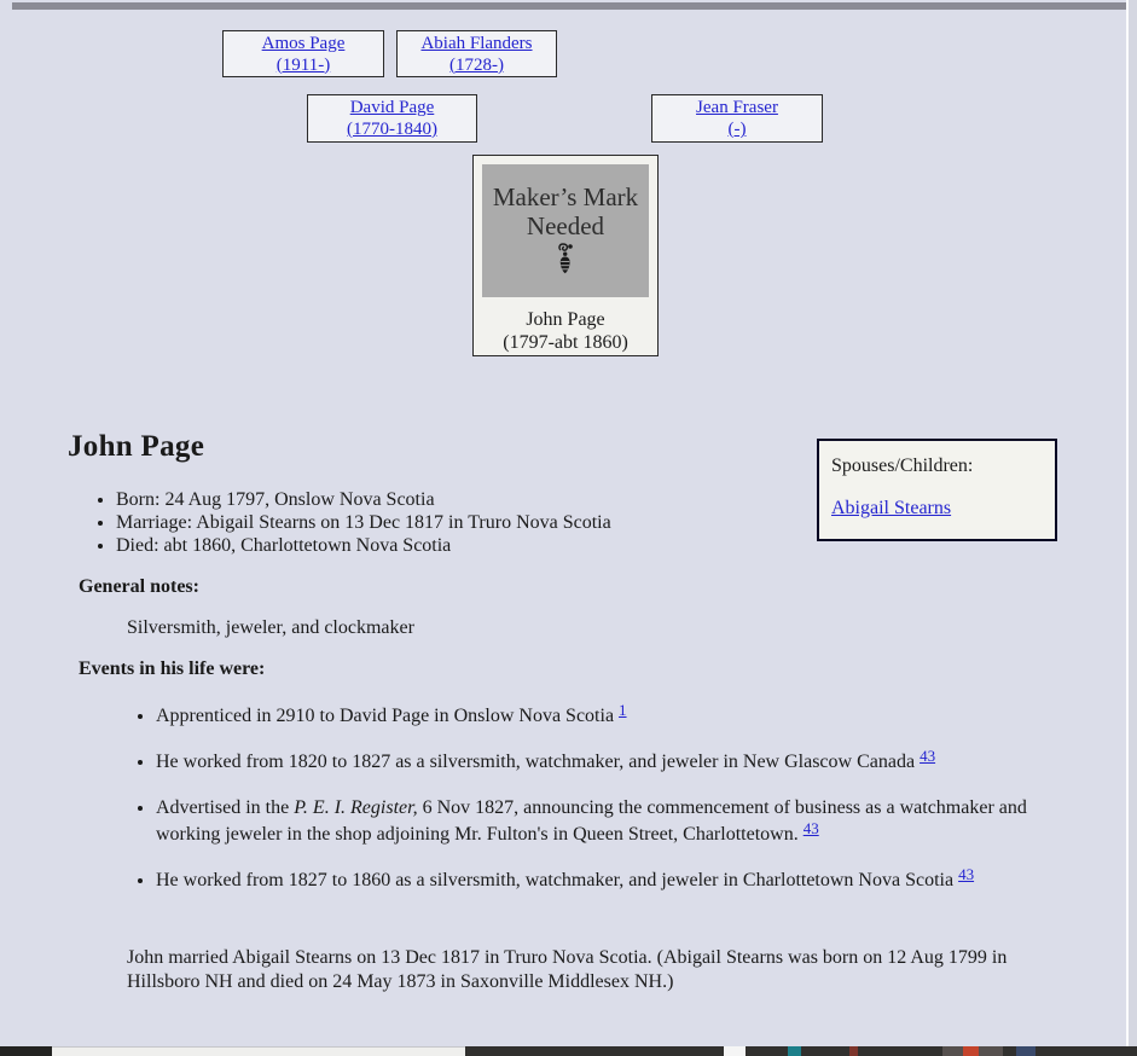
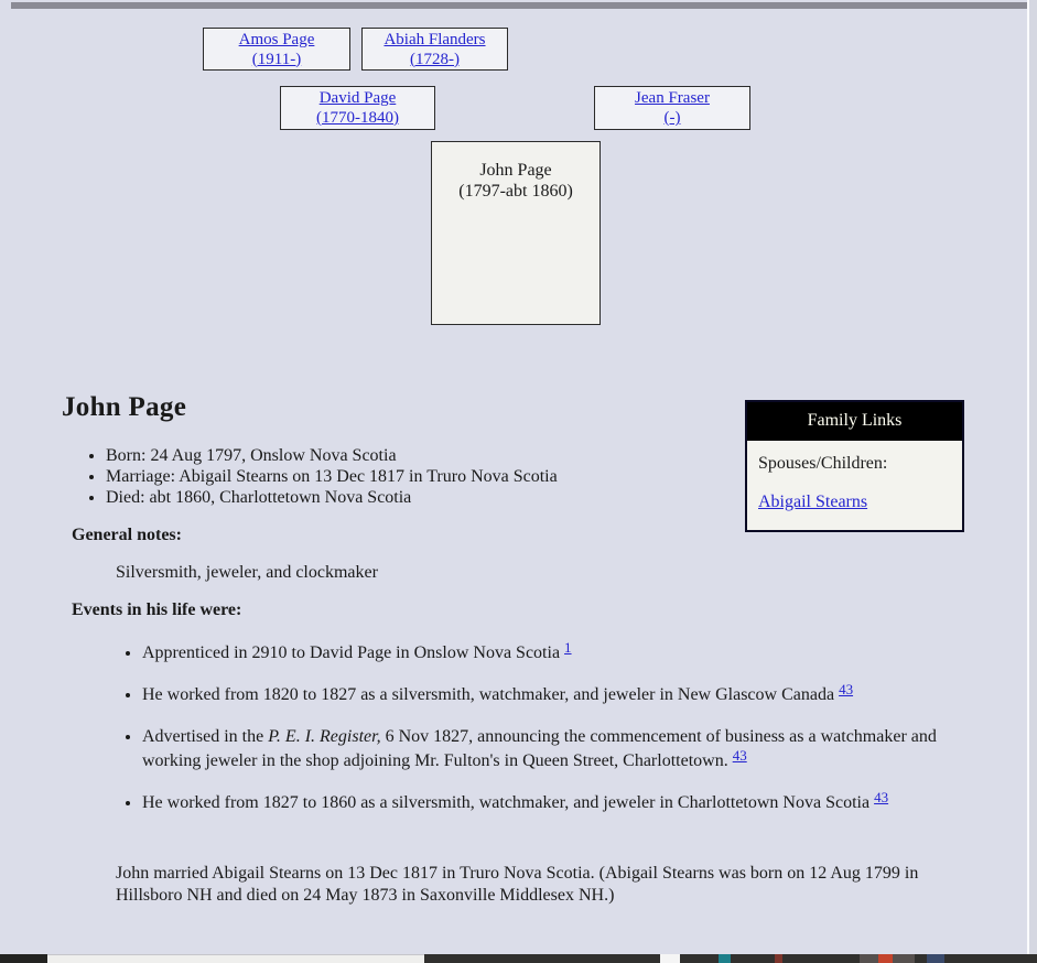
  Amos Page
  (1911-)
  Abiah Flanders
  (1728-)
  David Page
  (1770-1840)
  Jean Fraser
  (-)
- Maker’s Mark
- Needed
  John Page
  (1797-abt 1860)
  John Page
  Born: 24 Aug 1797, Onslow Nova Scotia
  Marriage: Abigail Stearns on 13 Dec 1817 in Truro Nova Scotia
  Died: abt 1860, Charlottetown Nova Scotia
+ Family Links
  Spouses/Children:
  Abigail Stearns
  General notes:
  Silversmith, jeweler, and clockmaker
  Events in his life were:
  Apprenticed in 2910 to David Page in Onslow Nova Scotia 1
  He worked from 1820 to 1827 as a silversmith, watchmaker, and jeweler in New Glascow Canada 43
  Advertised in the P. E. I. Register, 6 Nov 1827, announcing the commencement of business as a watchmaker and working jeweler in the shop adjoining Mr. Fulton's in Queen Street, Charlottetown. 43
  He worked from 1827 to 1860 as a silversmith, watchmaker, and jeweler in Charlottetown Nova Scotia 43
  John married Abigail Stearns on 13 Dec 1817 in Truro Nova Scotia. (Abigail Stearns was born on 12 Aug 1799 in Hillsboro NH and died on 24 May 1873 in Saxonville Middlesex NH.)
